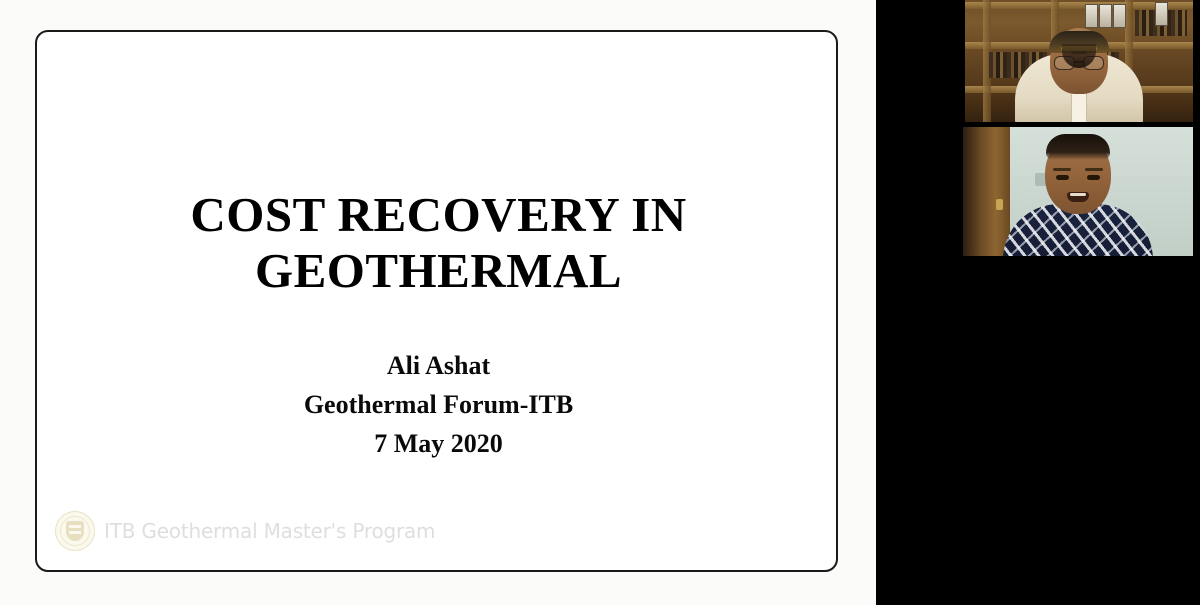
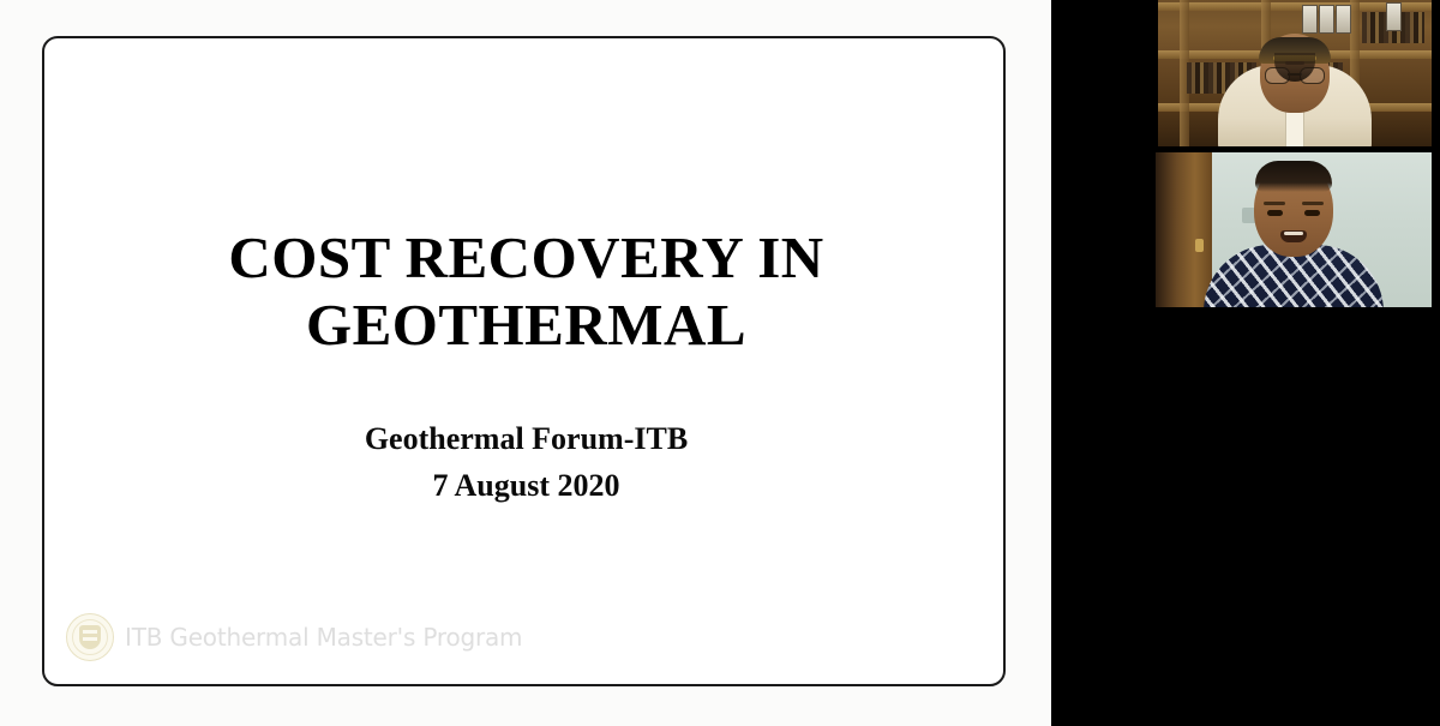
  COST RECOVERY IN
  GEOTHERMAL
- Ali Ashat
  Geothermal Forum-ITB
- 7 May 2020
+ 7 August 2020
  ITB Geothermal Master's Program
